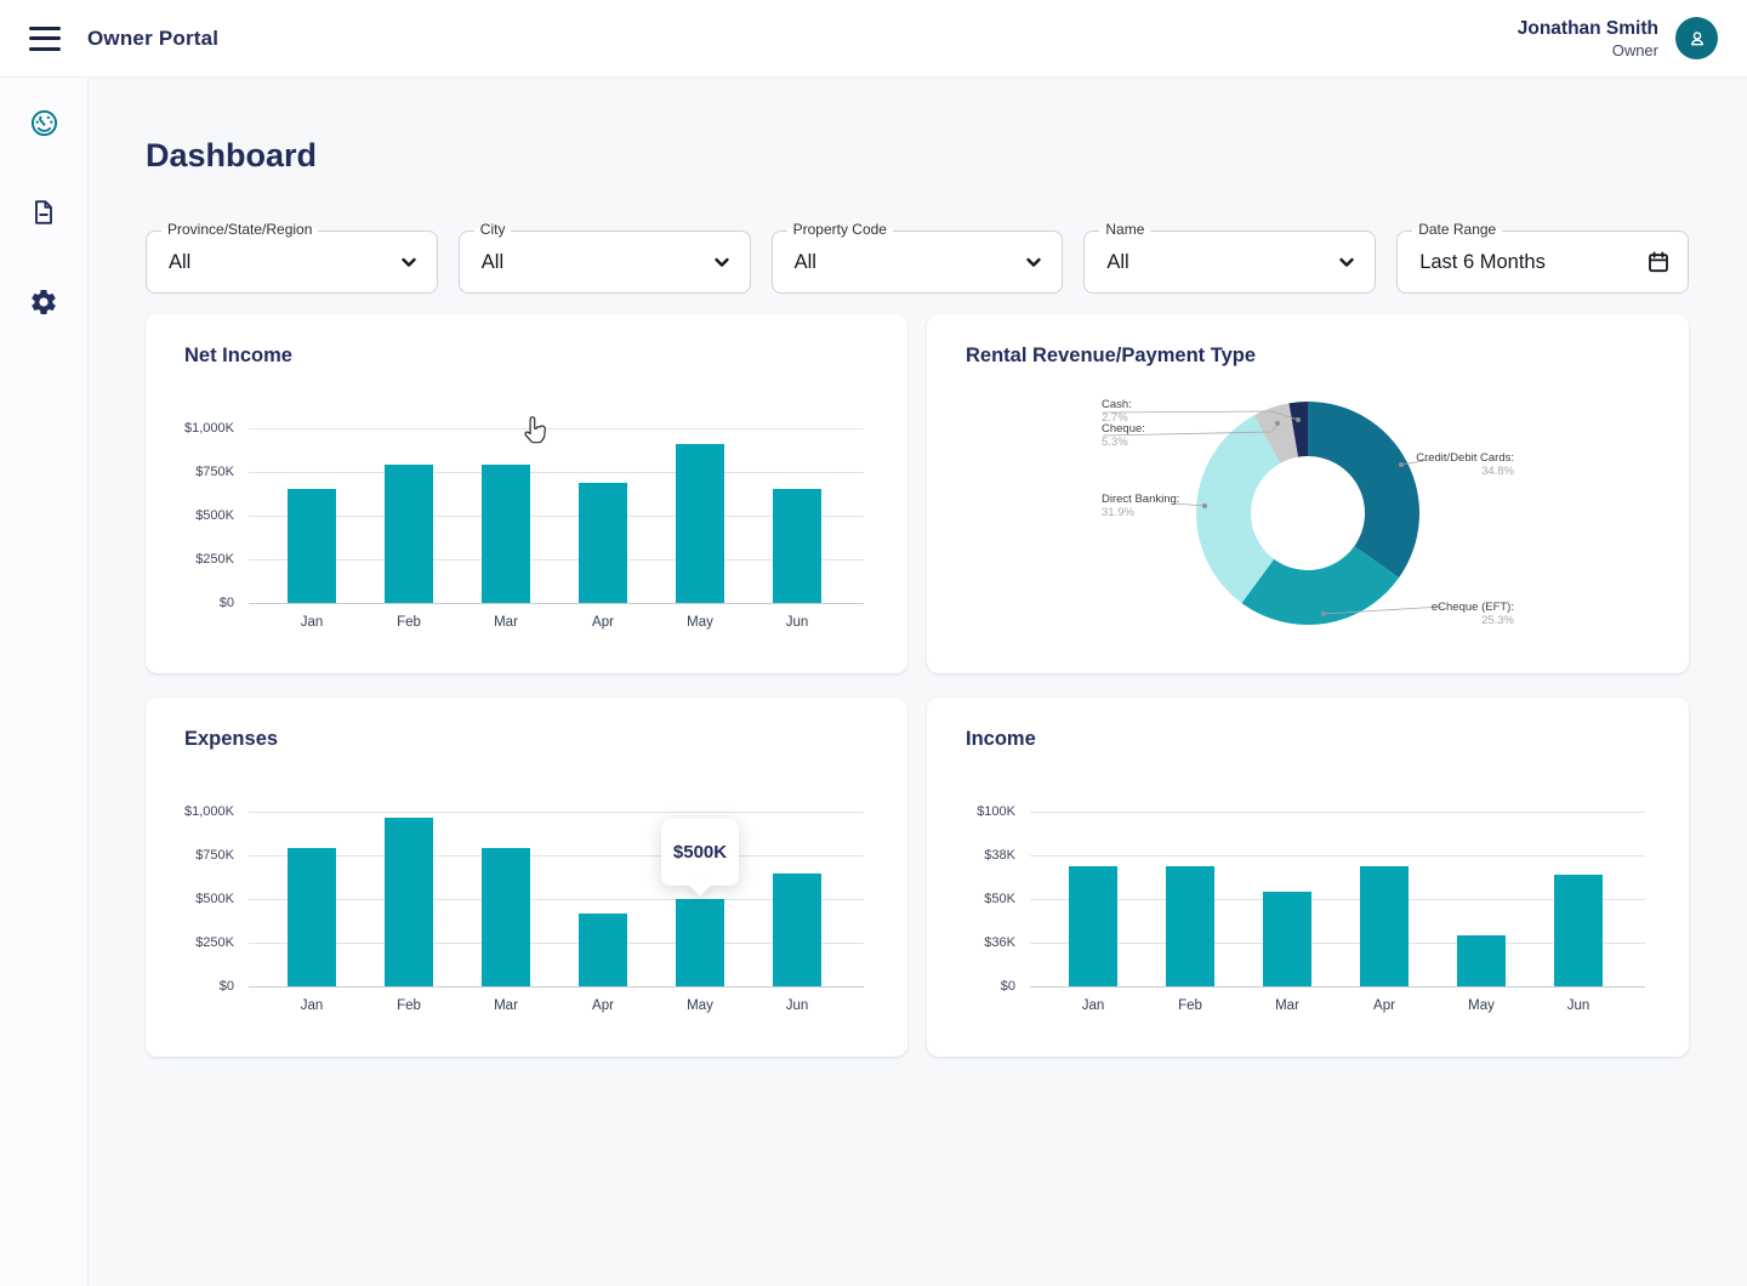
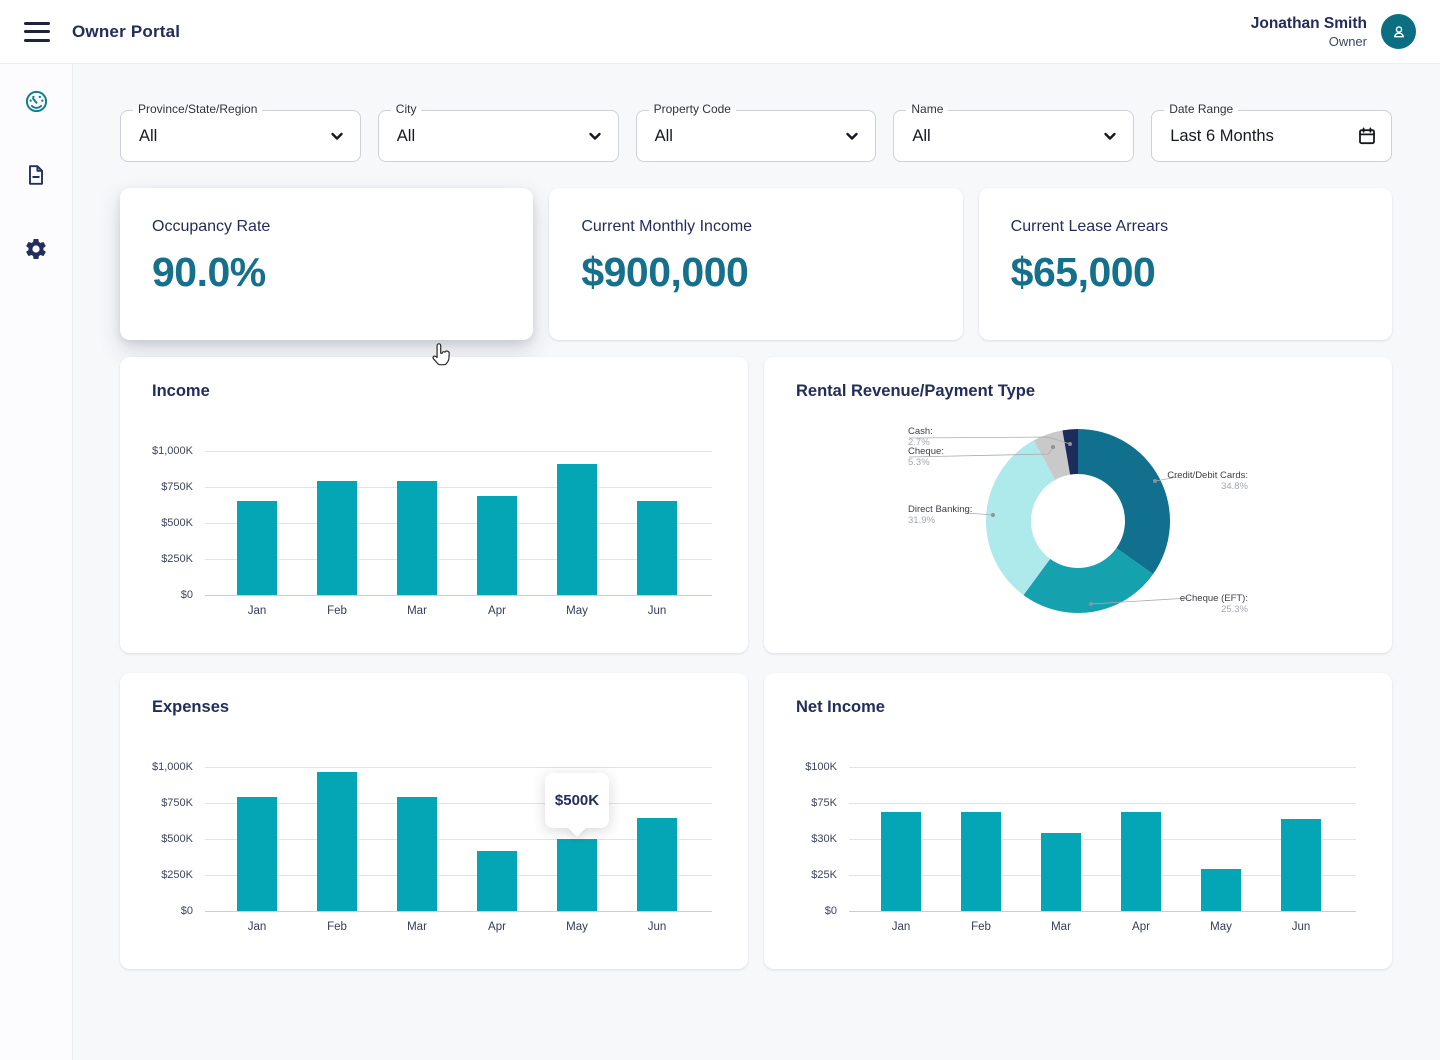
  Owner Portal
  Jonathan Smith
  Owner
- Dashboard
  Province/State/Region
  All
  City
  All
  Property Code
  All
  Name
  All
  Date Range
  Last 6 Months
+ Occupancy Rate
+ 90.0%
+ Current Monthly Income
+ $900,000
+ Current Lease Arrears
+ $65,000
- Net Income
+ Income
  $0
  $250K
  $500K
  $750K
  $1,000K
  Jan
  Feb
  Mar
  Apr
  May
  Jun
  Rental Revenue/Payment Type
  Credit/Debit Cards:
  34.8%
  eCheque (EFT):
  25.3%
  Direct Banking:
  31.9%
  Cheque:
  5.3%
  Cash:
  2.7%
  Expenses
  $0
  $250K
  $500K
  $750K
  $1,000K
  Jan
  Feb
  Mar
  Apr
  May
  Jun
  $500K
- Income
+ Net Income
  $0
- $36K
+ $25K
- $50K
+ $30K
- $38K
+ $75K
  $100K
  Jan
  Feb
  Mar
  Apr
  May
  Jun
